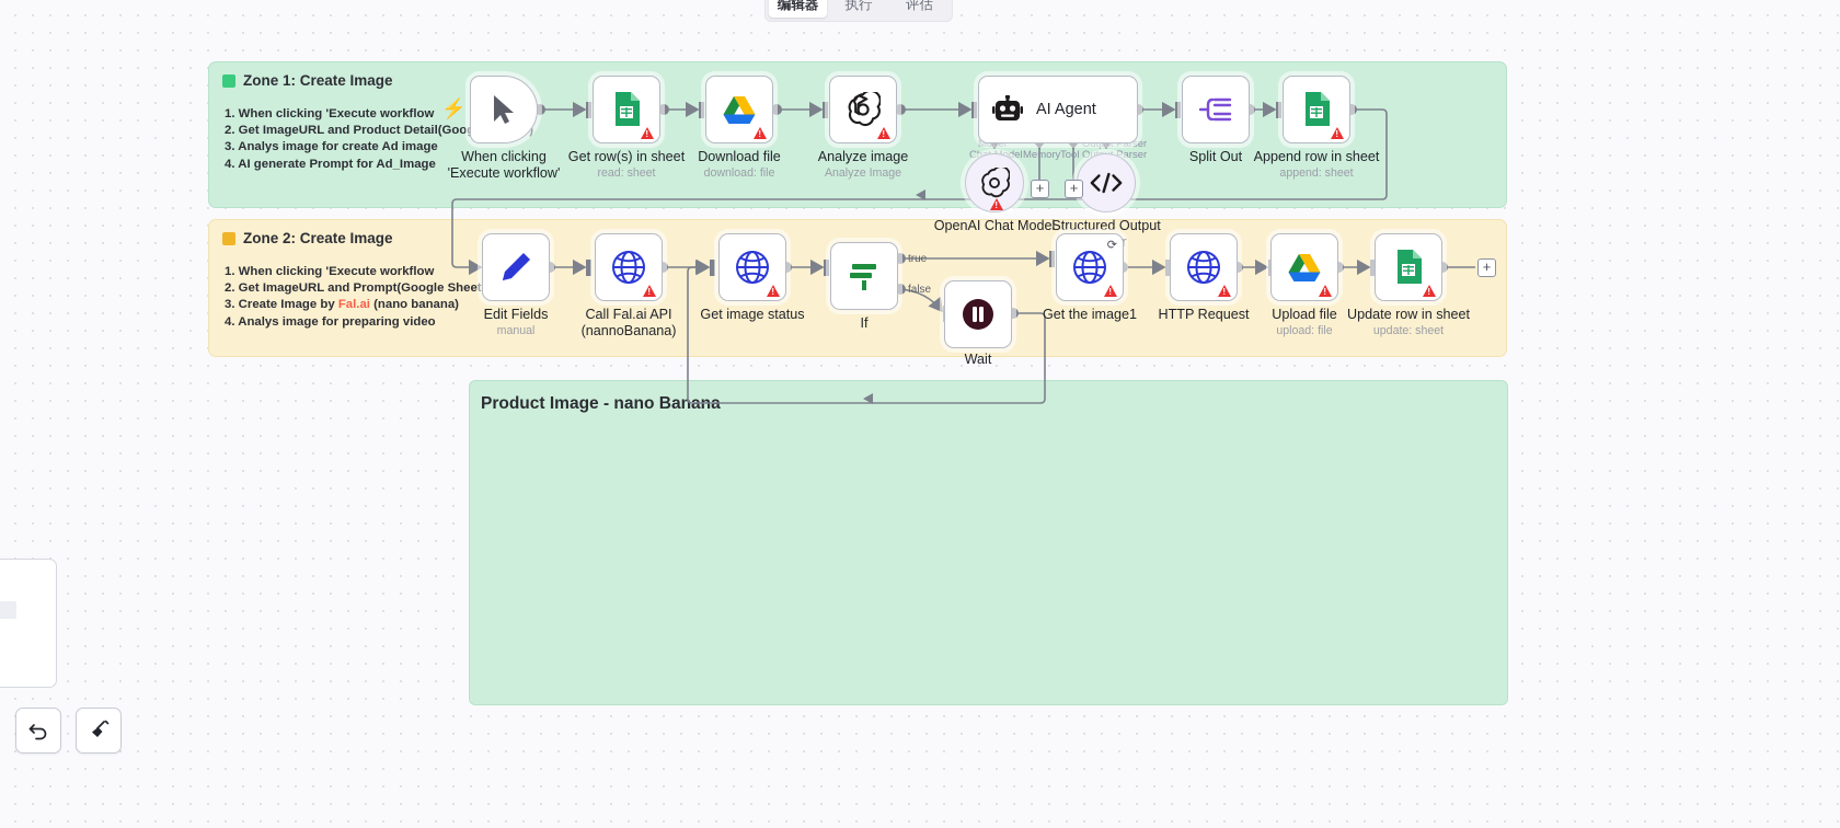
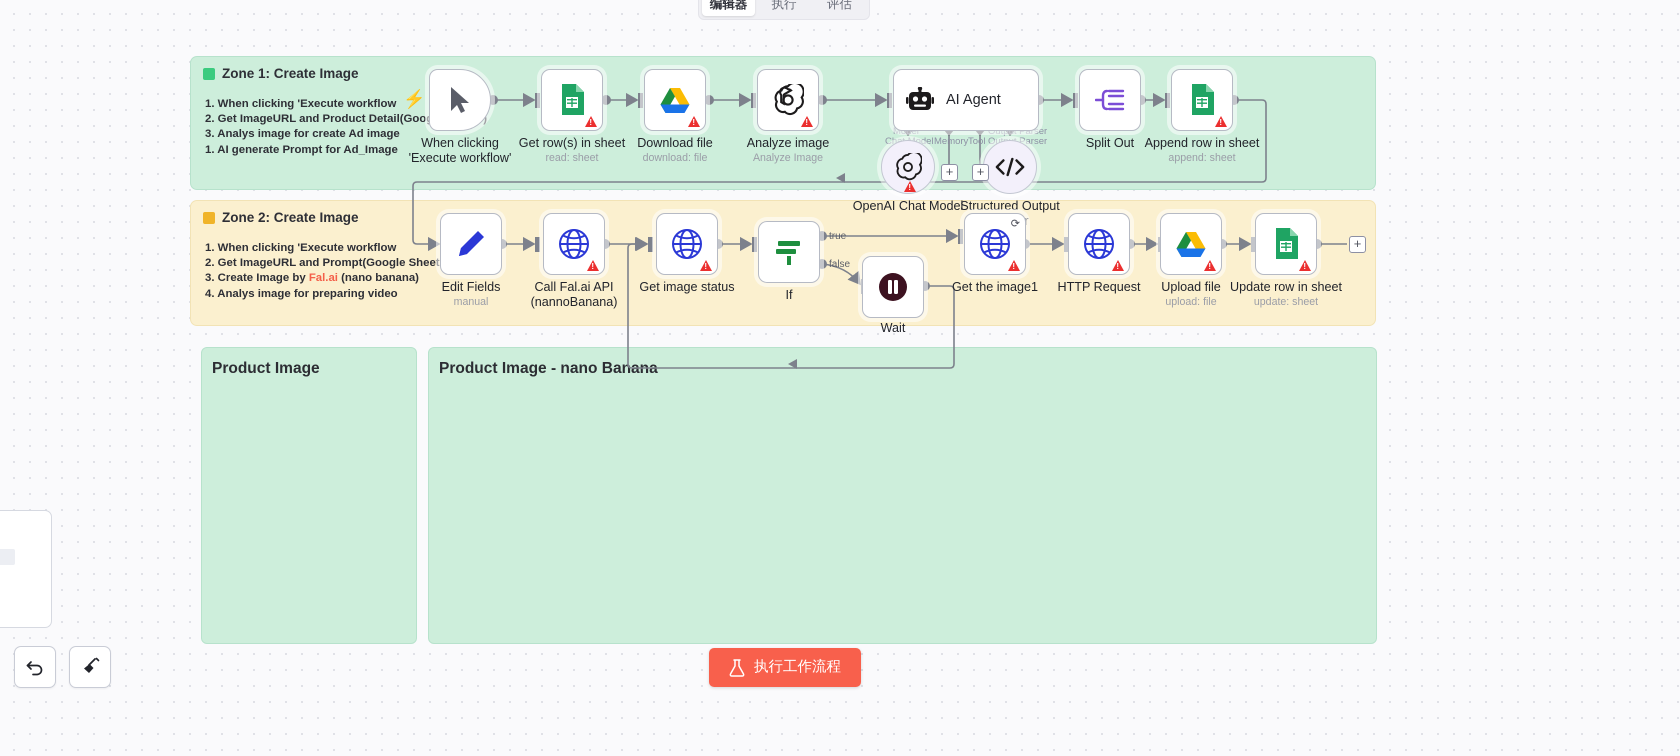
  编辑器
  执行
  评估
  Zone 1: Create Image
  1. When clicking 'Execute workflow
  2. Get ImageURL and Product Detail(Goo)
  3. Analys image for create Ad image
- 4. AI generate Prompt for Ad_Image
+ 1. AI generate Prompt for Ad_Image
  Zone 2: Create Image
  1. When clicking 'Execute workflow
  2. Get ImageURL and Prompt(Google Sheet
  3. Create Image by Fal.ai (nano banana)
  4. Analys image for preparing video
+ Product Image
  Product Image - nano Ban
  Model
  Memory
  Tool
  Output Parser
  true
  false
  ⚡
  When clicking 'Execute workflow'
  Get row(s) in sheet
  read: sheet
  Download file
  download: file
  Analyze image
  Analyze Image
  AI Agent
  Split Out
  Append row in sheet
  append: sheet
  OpenAI Chat Model
  Structured Output r
  +
  +
  Edit Fields
  manual
  Call Fal.ai API (nannoBanana)
  Get image status
  If
  Wait
  ⟳
  Get the image1
  HTTP Request
  Upload file
  upload: file
  Update row in sheet
  update: sheet
  +
+ 执行工作流程
